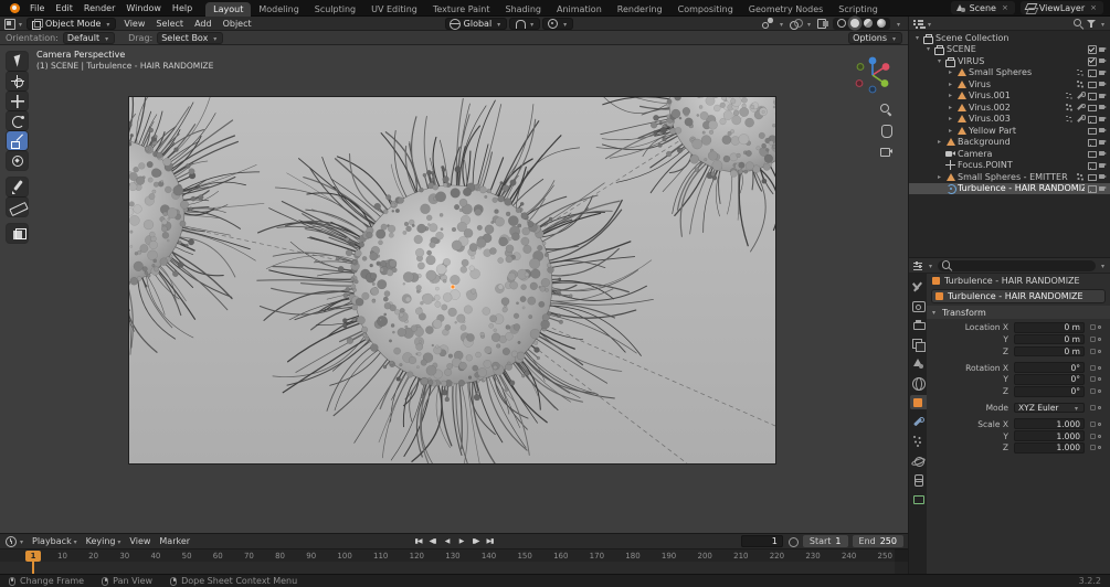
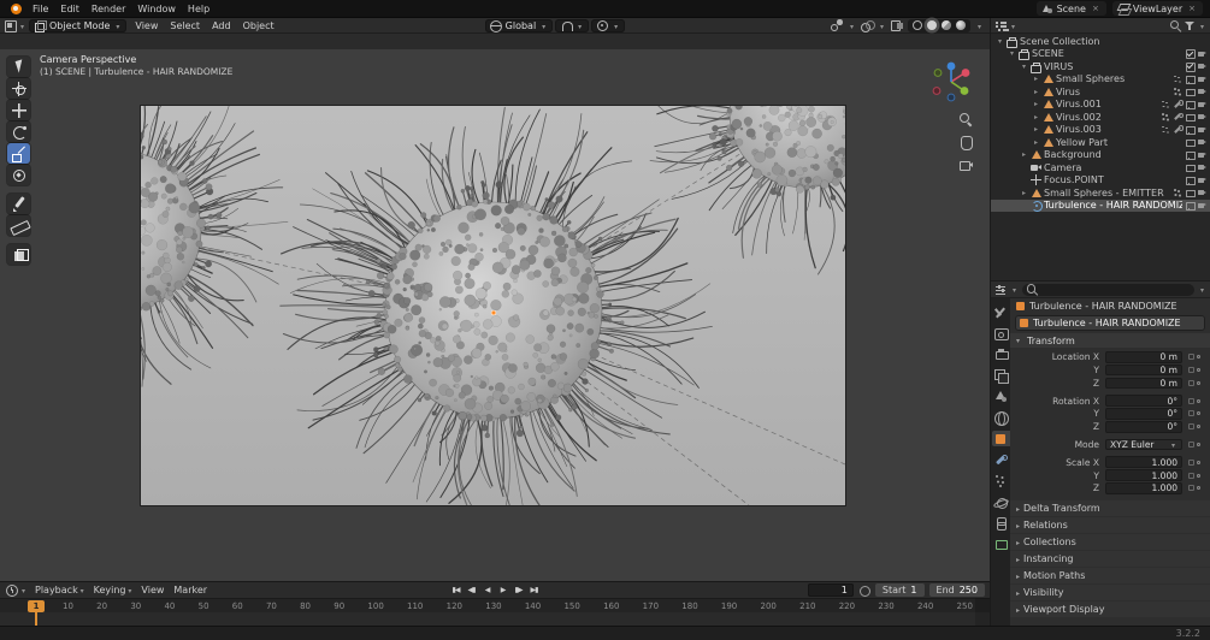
  File
  Edit
  Render
  Window
  Help
- Layout
- Modeling
- Sculpting
- UV Editing
- Texture Paint
- Shading
- Animation
- Rendering
- Compositing
- Geometry Nodes
- Scripting
  Scene
  ×
  ViewLayer
  ×
  Object Mode
  View
  Select
  Add
  Object
  Global
- Orientation:
- Default
- Drag:
- Select Box
- Options
  Camera Perspective
  (1) SCENE | Turbulence - HAIR RANDOMIZE
  Scene Collection
  SCENE
  VIRUS
  Small Spheres
  Virus
  Virus.001
  Virus.002
  Virus.003
  Yellow Part
  Background
  Camera
  Focus.POINT
  Small Spheres - EMITTER
  Turbulence - HAIR RANDOMIZ
  Turbulence - HAIR RANDOMIZE
  Turbulence - HAIR RANDOMIZE
  Transform
  Location X
  0 m
  Y
  0 m
  Z
  0 m
  Rotation X
  0°
  Y
  0°
  Z
  0°
  Mode
  XYZ Euler
  Scale X
  1.000
  Y
  1.000
  Z
  1.000
+ Delta Transform
+ Relations
+ Collections
+ Instancing
+ Motion Paths
+ Visibility
+ Viewport Display
  Playback
  Keying
  View
  Marker
  1
  Start
  1
  End
  250
  10
  20
  30
  40
  50
  60
  70
  80
  90
  100
  110
  120
  130
  140
  150
  160
  170
  180
  190
  200
  210
  220
  230
  240
  250
  1
- Change Frame
- Pan View
- Dope Sheet Context Menu
  3.2.2
